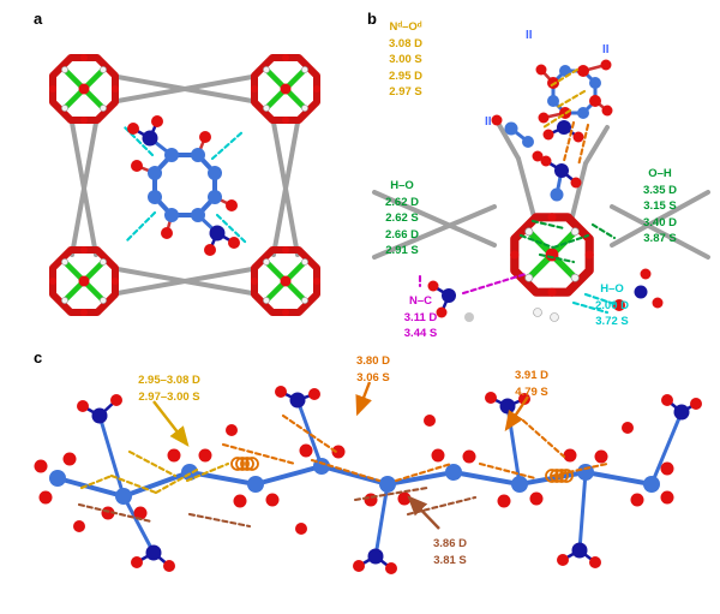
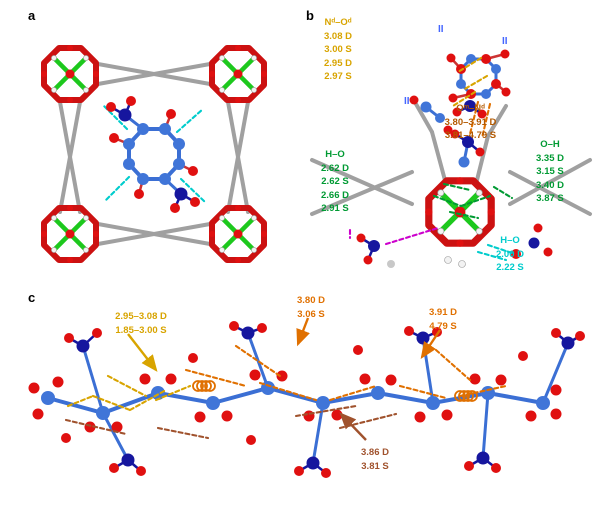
  a
  b
  II
  II
  II
  Nᵈ–Oᵈ
  3.08 D
  3.00 S
  2.95 D
  2.97 S
+ Oᵐ–Nᵈ
+ 3.80–3.91 D
+ 3.81–4.79 S
  H–O
  2.62 D
  2.62 S
  2.66 D
  2.91 S
  O–H
  3.35 D
  3.15 S
  3.40 D
  3.87 S
- N–C
- 3.11 D
- 3.44 S
  H–O
  2.00 D
- 3.72 S
+ 2.22 S
  c
  2.95–3.08 D
- 2.97–3.00 S
+ 1.85–3.00 S
  3.80 D
  3.06 S
  3.91 D
  4.79 S
  3.86 D
  3.81 S
